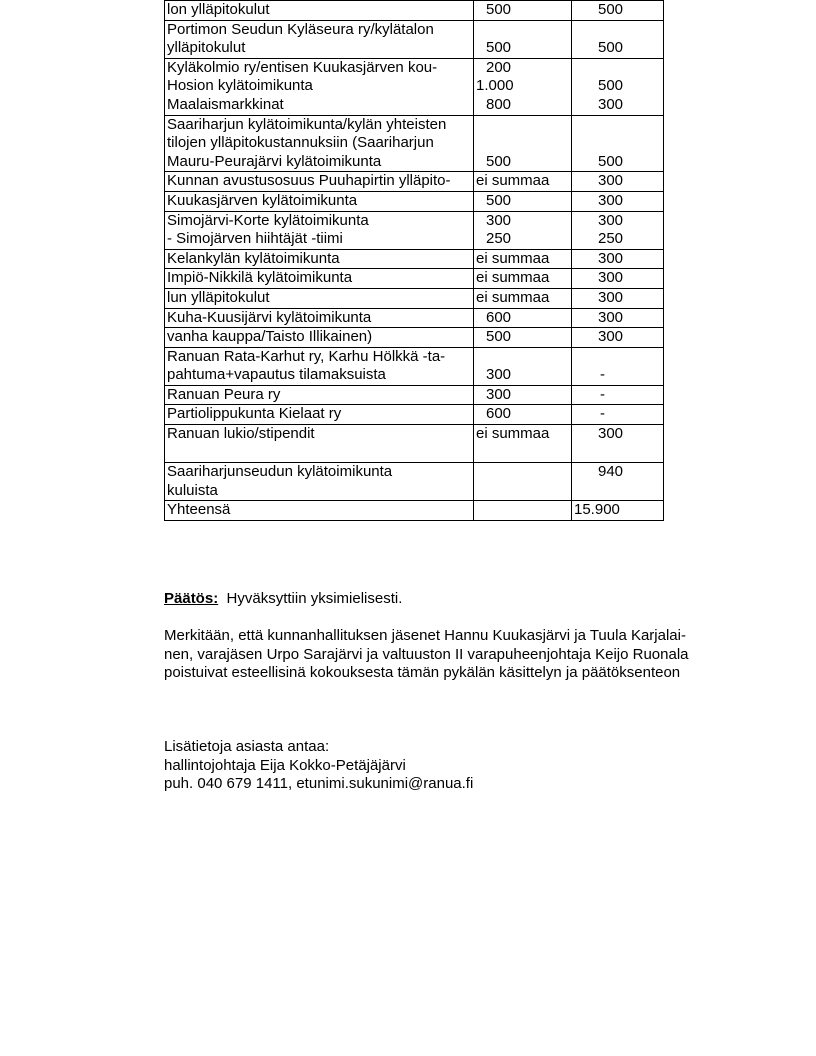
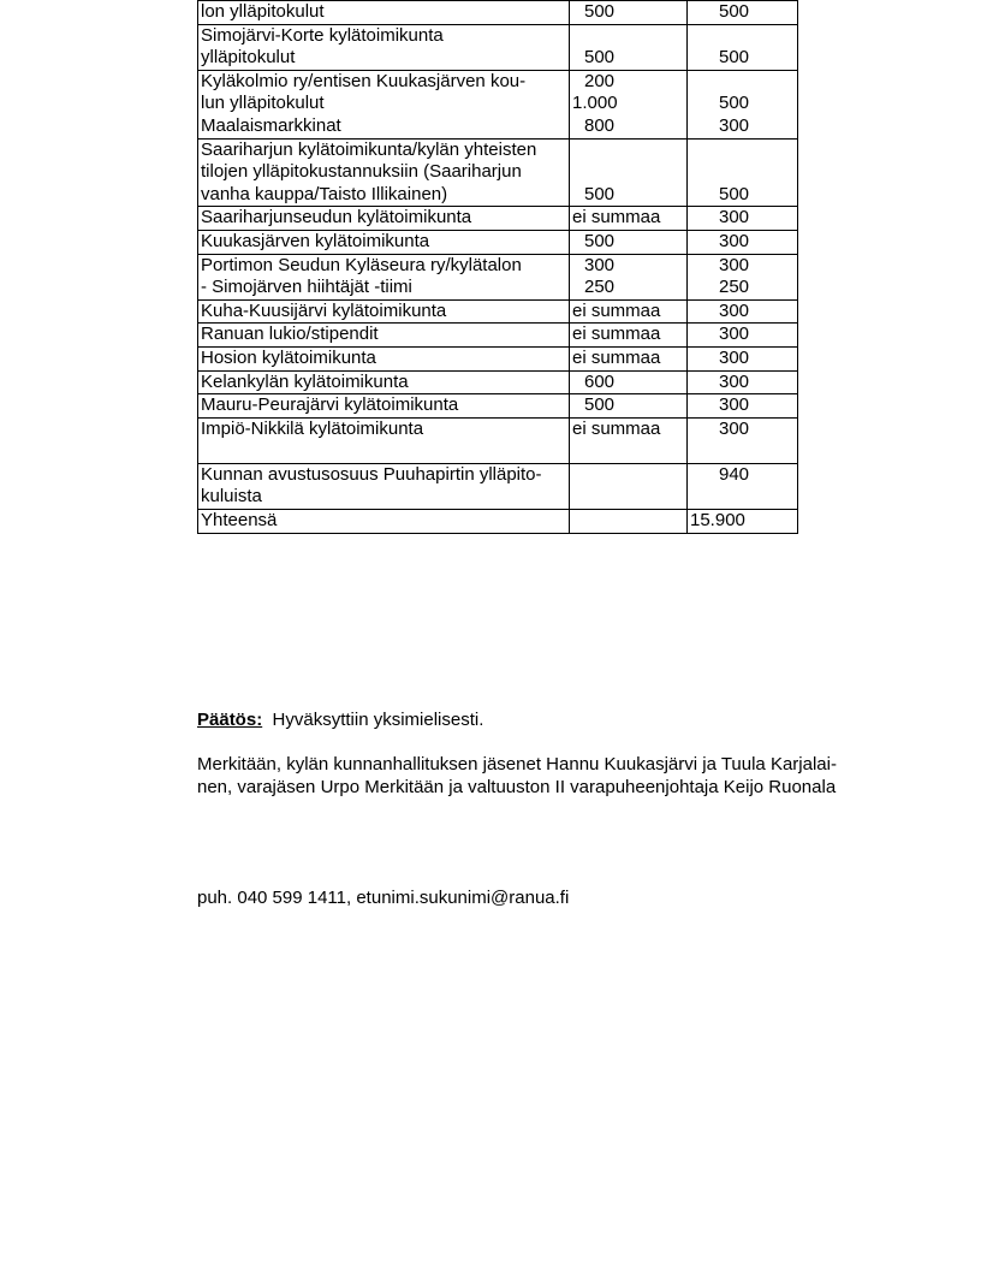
  lon ylläpitokulut	500	500
- Portimon Seudun Kyläseura ry/kylätalonylläpitokulut	500	500
+ Simojärvi-Korte kylätoimikuntaylläpitokulut	500	500
- Kyläkolmio ry/entisen Kuukasjärven kou-Hosion kylätoimikuntaMaalaismarkkinat	2001.000800	500300
+ Kyläkolmio ry/entisen Kuukasjärven kou-lun ylläpitokulutMaalaismarkkinat	2001.000800	500300
- Saariharjun kylätoimikunta/kylän yhteistentilojen ylläpitokustannuksiin (SaariharjunMauru-Peurajärvi kylätoimikunta	500	500
+ Saariharjun kylätoimikunta/kylän yhteistentilojen ylläpitokustannuksiin (Saariharjunvanha kauppa/Taisto Illikainen)	500	500
- Kunnan avustusosuus Puuhapirtin ylläpito-	ei summaa	300
+ Saariharjunseudun kylätoimikunta	ei summaa	300
  Kuukasjärven kylätoimikunta	500	300
- Simojärvi-Korte kylätoimikunta- Simojärven hiihtäjät -tiimi	300250	300250
+ Portimon Seudun Kyläseura ry/kylätalon- Simojärven hiihtäjät -tiimi	300250	300250
- Kelankylän kylätoimikunta	ei summaa	300
+ Kuha-Kuusijärvi kylätoimikunta	ei summaa	300
- Impiö-Nikkilä kylätoimikunta	ei summaa	300
+ Ranuan lukio/stipendit	ei summaa	300
- lun ylläpitokulut	ei summaa	300
+ Hosion kylätoimikunta	ei summaa	300
- Kuha-Kuusijärvi kylätoimikunta	600	300
+ Kelankylän kylätoimikunta	600	300
- vanha kauppa/Taisto Illikainen)	500	300
+ Mauru-Peurajärvi kylätoimikunta	500	300
- Ranuan Rata-Karhut ry, Karhu Hölkkä -ta-pahtuma+vapautus tilamaksuista	300	-
- Ranuan Peura ry	300	-
- Partiolippukunta Kielaat ry	600	-
- Ranuan lukio/stipendit	ei summaa	300
+ Impiö-Nikkilä kylätoimikunta	ei summaa	300
- Saariharjunseudun kylätoimikuntakuluista		940
+ Kunnan avustusosuus Puuhapirtin ylläpito-kuluista		940
  Yhteensä		15.900
  Päätös: Hyväksyttiin yksimielisesti.
- Merkitään, että kunnanhallituksen jäsenet Hannu Kuukasjärvi ja Tuula Karjalai-
+ Merkitään, kylän kunnanhallituksen jäsenet Hannu Kuukasjärvi ja Tuula Karjalai-
- nen, varajäsen Urpo Sarajärvi ja valtuuston II varapuheenjohtaja Keijo Ruonala
+ nen, varajäsen Urpo Merkitään ja valtuuston II varapuheenjohtaja Keijo Ruonala
- poistuivat esteellisinä kokouksesta tämän pykälän käsittelyn ja päätöksenteon
- Lisätietoja asiasta antaa:
- hallintojohtaja Eija Kokko-Petäjäjärvi
- puh. 040 679 1411, etunimi.sukunimi@ranua.fi
+ puh. 040 599 1411, etunimi.sukunimi@ranua.fi
